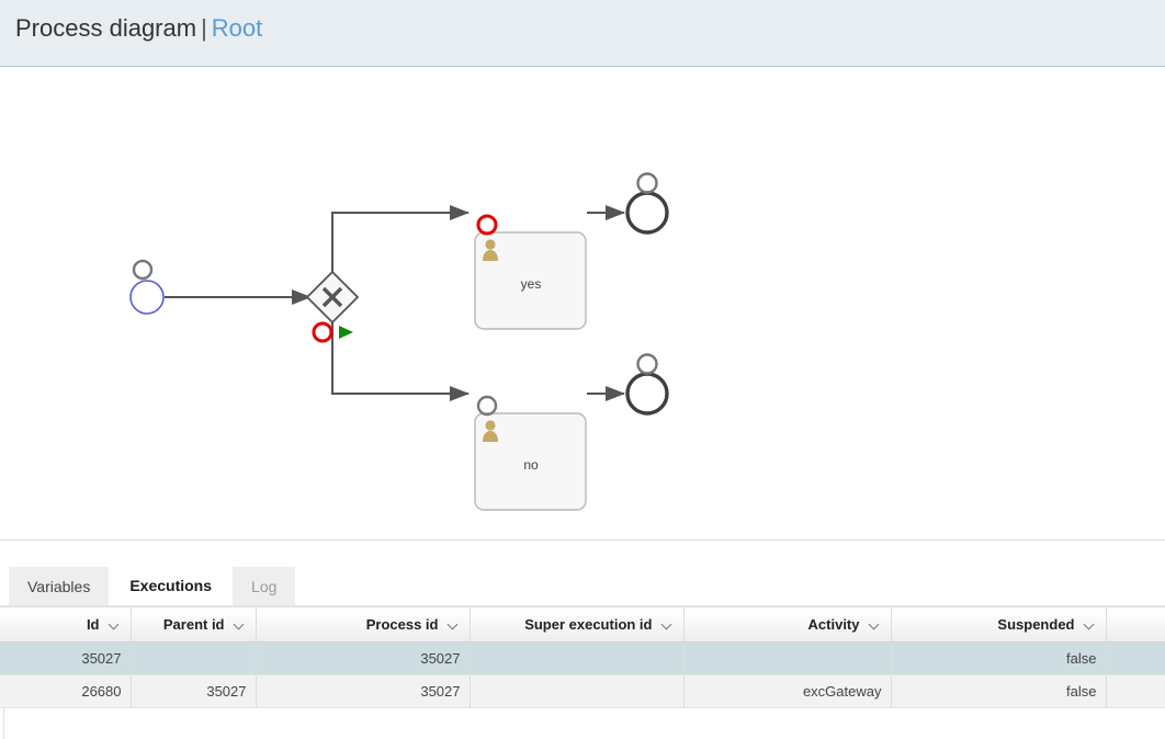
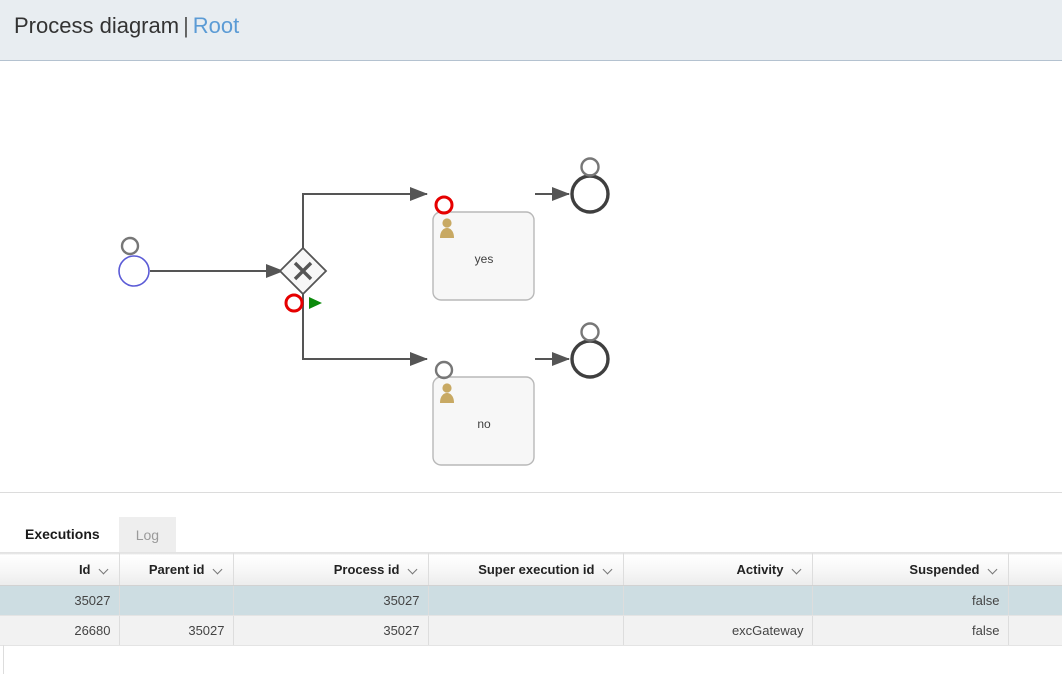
  Process diagram | Root
  yes
  no
- Variables
  Executions
  Log
  Id	Parent id	Process id	Super execution id	Activity	Suspended
  35027		35027			false
  26680	35027	35027		excGateway	false
